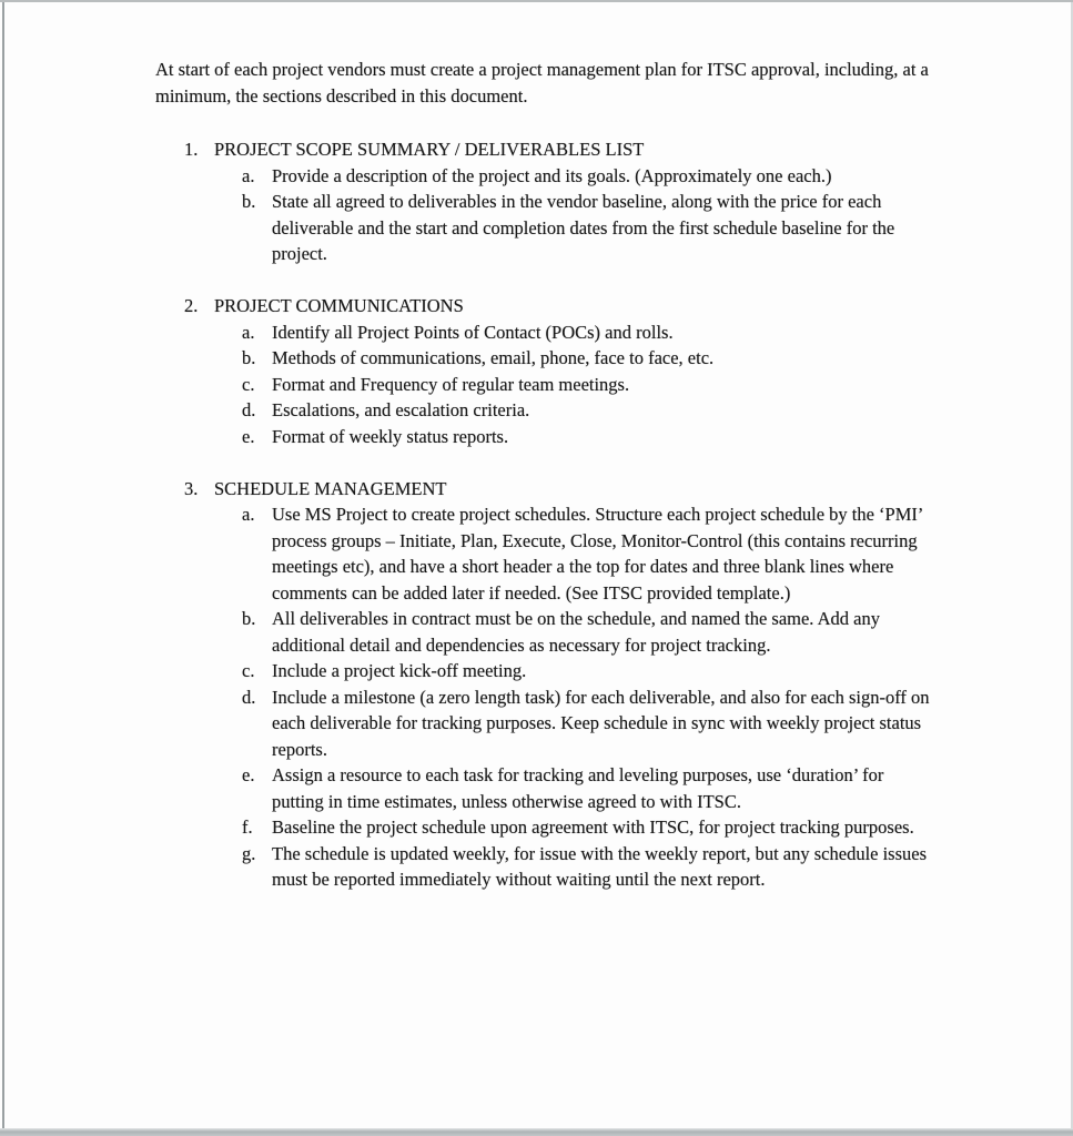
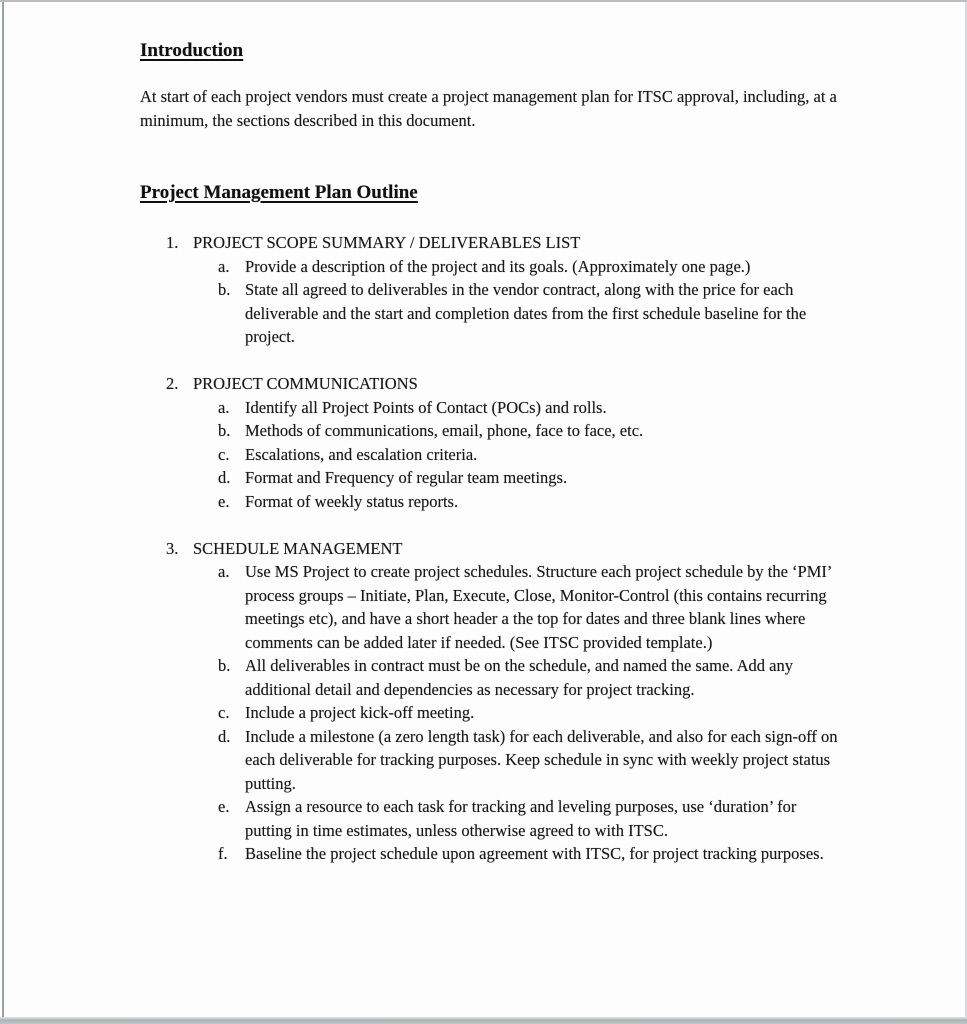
+ Introduction
  At start of each project vendors must create a project management plan for ITSC approval, including, at a minimum, the sections described in this document.
+ Project Management Plan Outline
  1.
  PROJECT SCOPE SUMMARY / DELIVERABLES LIST
  a.
- Provide a description of the project and its goals. (Approximately one each.)
+ Provide a description of the project and its goals. (Approximately one page.)
  b.
- State all agreed to deliverables in the vendor baseline, along with the price for each deliverable and the start and completion dates from the first schedule baseline for the project.
+ State all agreed to deliverables in the vendor contract, along with the price for each deliverable and the start and completion dates from the first schedule baseline for the project.
  2.
  PROJECT COMMUNICATIONS
  a.
  Identify all Project Points of Contact (POCs) and rolls.
  b.
  Methods of communications, email, phone, face to face, etc.
  c.
- Format and Frequency of regular team meetings.
+ Escalations, and escalation criteria.
  d.
- Escalations, and escalation criteria.
+ Format and Frequency of regular team meetings.
  e.
  Format of weekly status reports.
  3.
  SCHEDULE MANAGEMENT
  a.
  Use MS Project to create project schedules. Structure each project schedule by the ‘PMI’ process groups – Initiate, Plan, Execute, Close, Monitor-Control (this contains recurring meetings etc), and have a short header a the top for dates and three blank lines where comments can be added later if needed. (See ITSC provided template.)
  b.
  All deliverables in contract must be on the schedule, and named the same. Add any additional detail and dependencies as necessary for project tracking.
  c.
  Include a project kick-off meeting.
  d.
- Include a milestone (a zero length task) for each deliverable, and also for each sign-off on each deliverable for tracking purposes. Keep schedule in sync with weekly project status reports.
+ Include a milestone (a zero length task) for each deliverable, and also for each sign-off on each deliverable for tracking purposes. Keep schedule in sync with weekly project status putting.
  e.
  Assign a resource to each task for tracking and leveling purposes, use ‘duration’ for putting in time estimates, unless otherwise agreed to with ITSC.
  f.
  Baseline the project schedule upon agreement with ITSC, for project tracking purposes.
- g.
- The schedule is updated weekly, for issue with the weekly report, but any schedule issues must be reported immediately without waiting until the next report.
